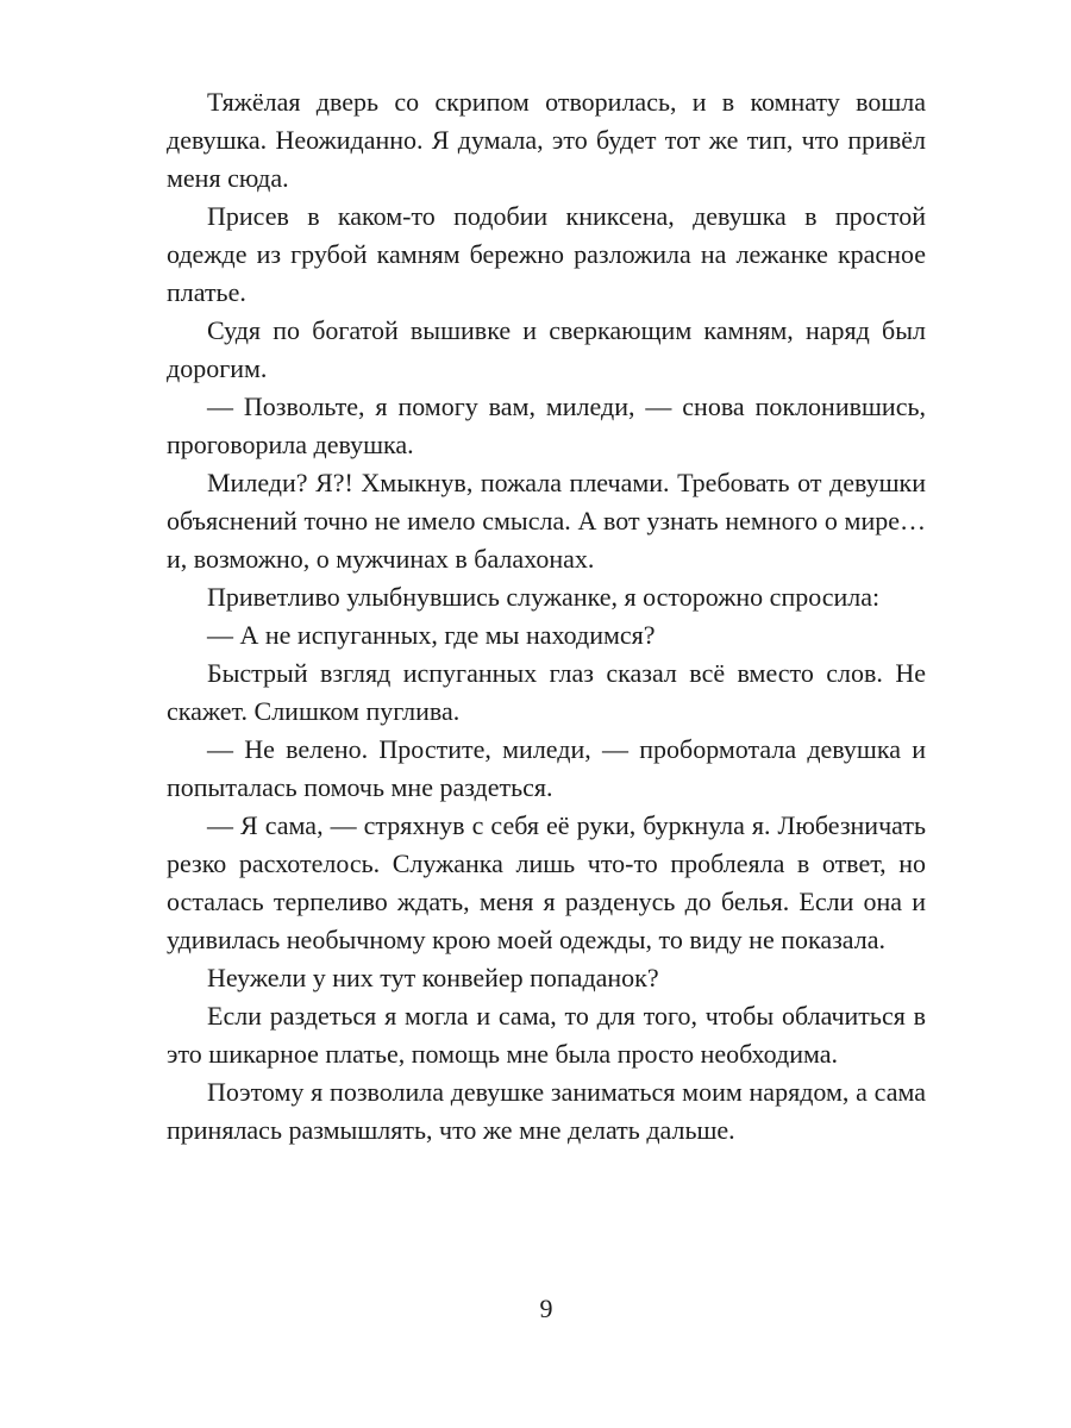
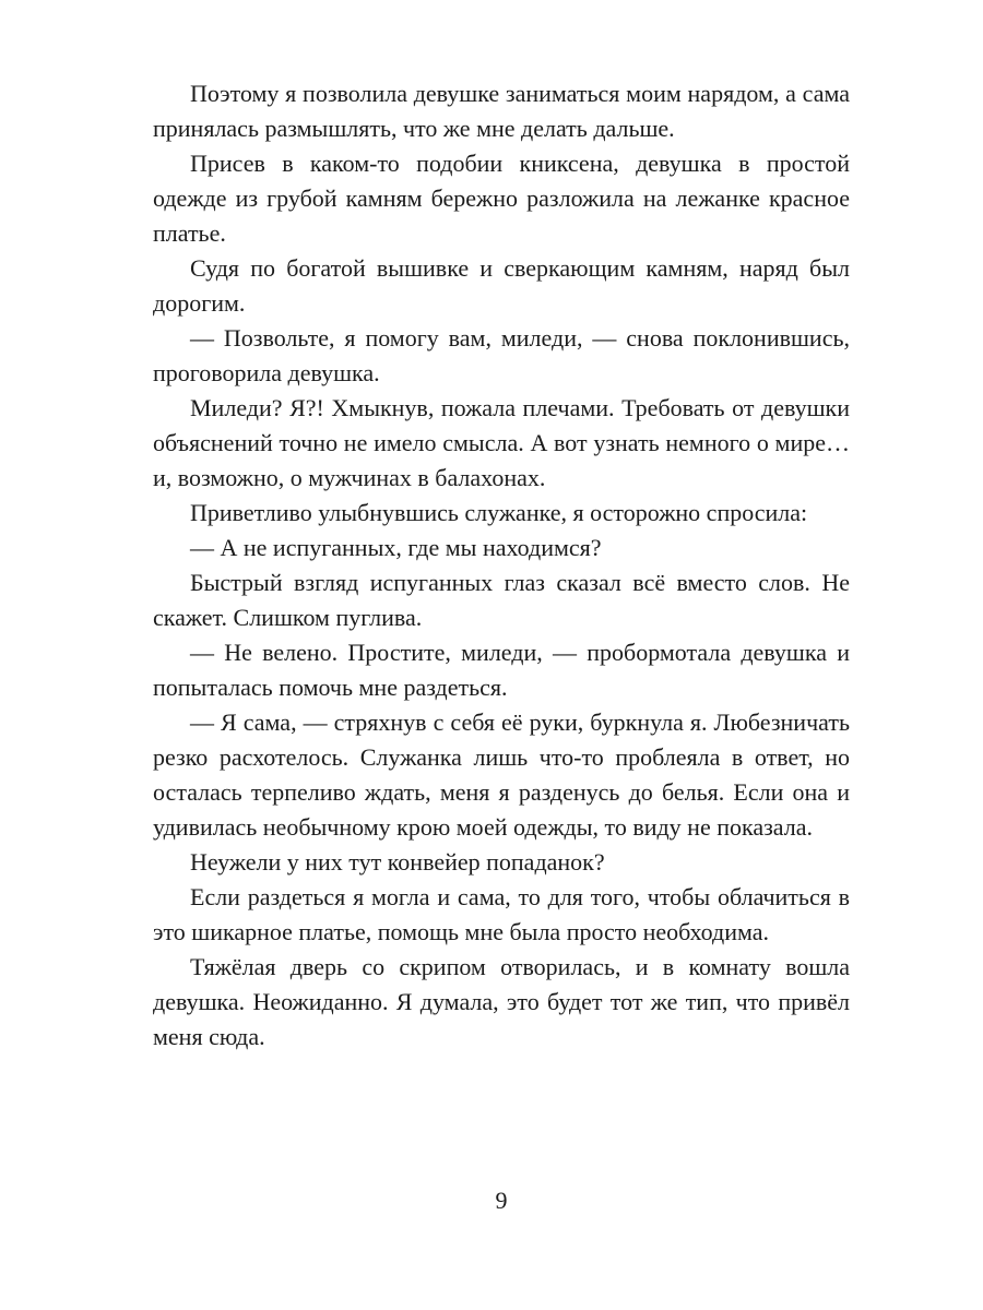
- Тяжёлая дверь со скрипом отворилась, и в комнату вошла девушка. Неожиданно. Я думала, это будет тот же тип, что привёл меня сюда.
+ Поэтому я позволила девушке заниматься моим нарядом, а сама принялась размышлять, что же мне делать дальше.
  Присев в каком-то подобии книксена, девушка в простой одежде из грубой камням бережно разложила на лежанке красное платье.
  Судя по богатой вышивке и сверкающим камням, наряд был дорогим.
  — Позвольте, я помогу вам, миледи, — снова поклонившись, проговорила девушка.
  Миледи? Я?! Хмыкнув, пожала плечами. Требовать от девушки объяснений точно не имело смысла. А вот узнать немного о мире… и, возможно, о мужчинах в балахонах.
  Приветливо улыбнувшись служанке, я осторожно спросила:
  — А не испуганных, где мы находимся?
  Быстрый взгляд испуганных глаз сказал всё вместо слов. Не скажет. Слишком пуглива.
  — Не велено. Простите, миледи, — пробормотала девушка и попыталась помочь мне раздеться.
  — Я сама, — стряхнув с себя её руки, буркнула я. Любезничать резко расхотелось. Служанка лишь что-то проблеяла в ответ, но осталась терпеливо ждать, меня я разденусь до белья. Если она и удивилась необычному крою моей одежды, то виду не показала.
  Неужели у них тут конвейер попаданок?
  Если раздеться я могла и сама, то для того, чтобы облачиться в это шикарное платье, помощь мне была просто необходима.
- Поэтому я позволила девушке заниматься моим нарядом, а сама принялась размышлять, что же мне делать дальше.
+ Тяжёлая дверь со скрипом отворилась, и в комнату вошла девушка. Неожиданно. Я думала, это будет тот же тип, что привёл меня сюда.
  9
